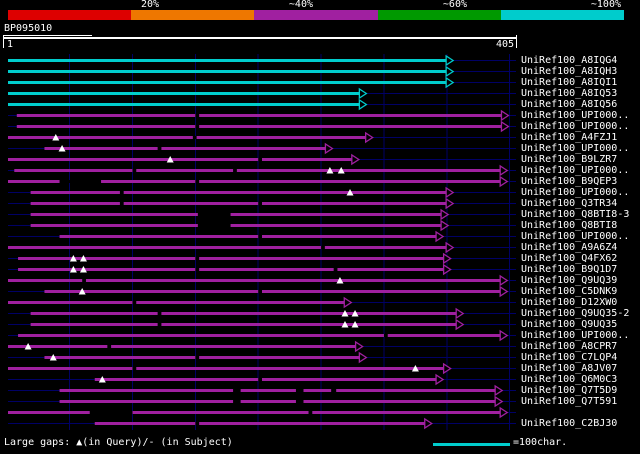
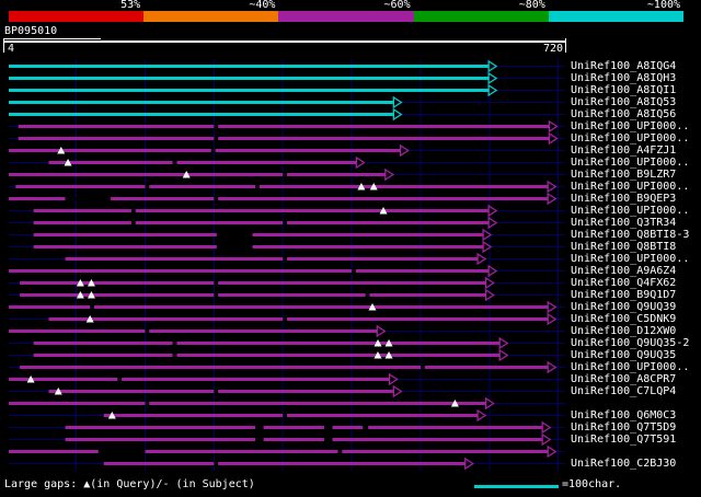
- 20%
+ 53%
  ~40%
  ~60%
+ ~80%
  ~100%
  BP095010
- 1
+ 4
- 405
+ 720
  UniRef100_A8IQG4
  UniRef100_A8IQH3
  UniRef100_A8IQI1
  UniRef100_A8IQ53
  UniRef100_A8IQ56
  UniRef100_UPI000..
  UniRef100_UPI000..
  UniRef100_A4FZJ1
  UniRef100_UPI000..
  UniRef100_B9LZR7
  UniRef100_UPI000..
  UniRef100_B9QEP3
  UniRef100_UPI000..
  UniRef100_Q3TR34
  UniRef100_Q8BTI8-3
  UniRef100_Q8BTI8
  UniRef100_UPI000..
  UniRef100_A9A6Z4
  UniRef100_Q4FX62
  UniRef100_B9Q1D7
  UniRef100_Q9UQ39
  UniRef100_C5DNK9
  UniRef100_D12XW0
  UniRef100_Q9UQ35-2
  UniRef100_Q9UQ35
  UniRef100_UPI000..
  UniRef100_A8CPR7
  UniRef100_C7LQP4
- UniRef100_A8JV07
  UniRef100_Q6M0C3
  UniRef100_Q7T5D9
  UniRef100_Q7T591
  UniRef100_C2BJ30
  Large gaps: ▲(in Query)/- (in Subject)
  =100char.
